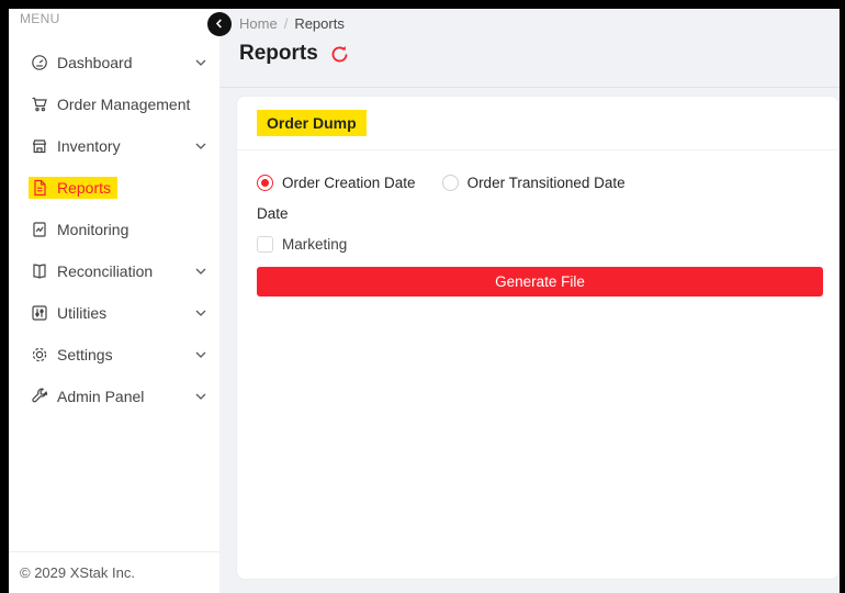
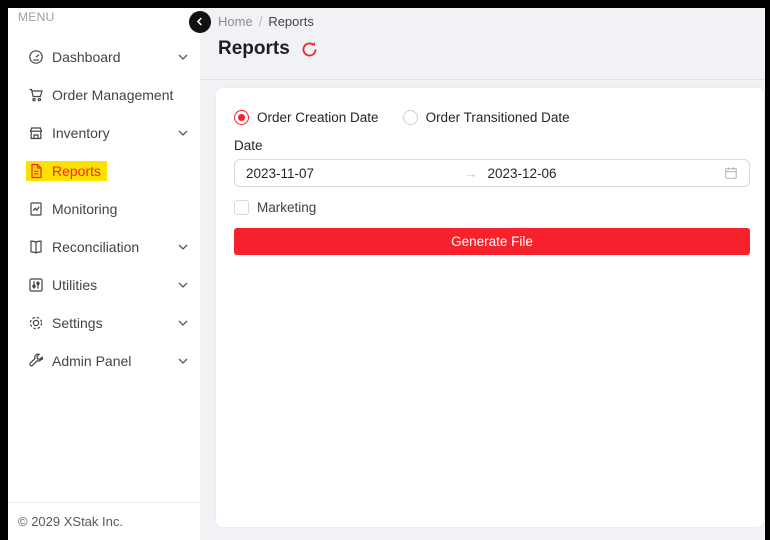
  MENU
  Dashboard
  Order Management
  Inventory
  Reports
  Monitoring
  Reconciliation
  Utilities
  Settings
  Admin Panel
  © 2029 XStak Inc.
  Home
  /
  Reports
  Reports
- Order Dump
  Order Creation Date
  Order Transitioned Date
  Date
+ 2023-11-07
+ →
+ 2023-12-06
  Marketing
  Generate File
